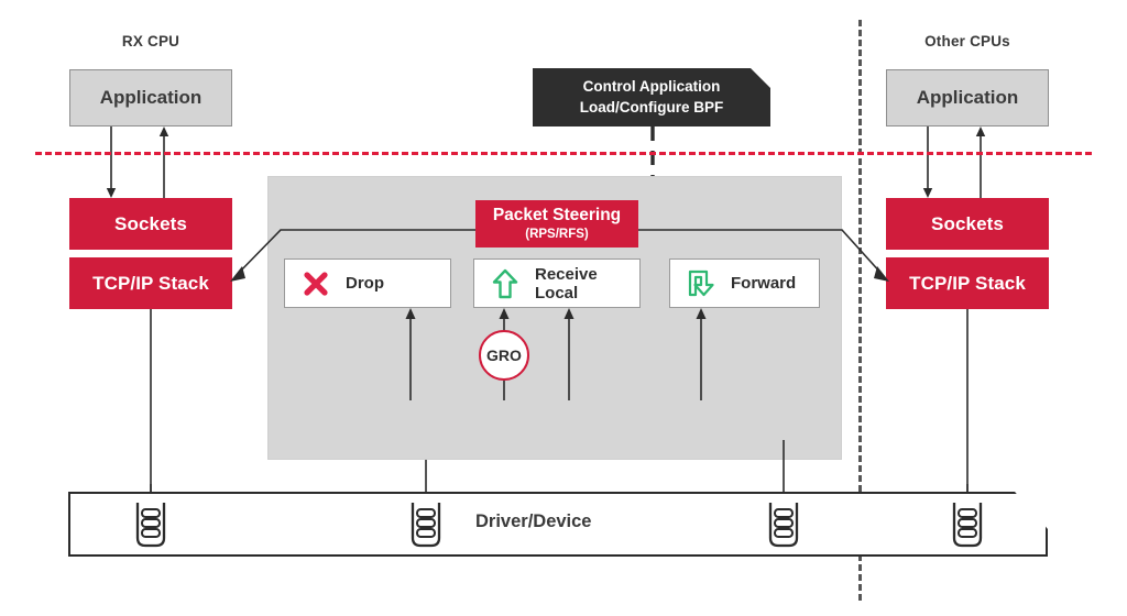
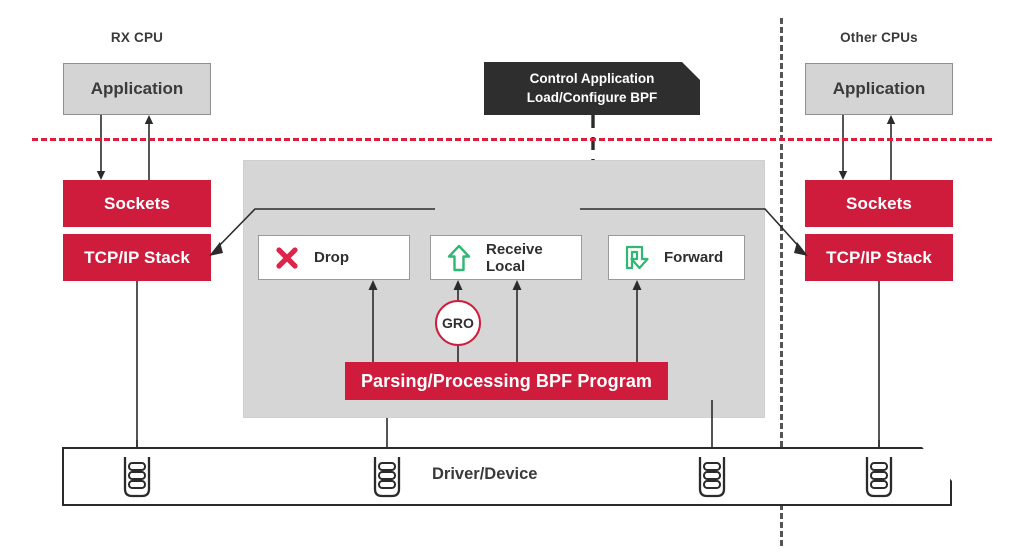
  RX CPU
  Other CPUs
  Application
  Sockets
  TCP/IP Stack
  Application
  Sockets
  TCP/IP Stack
  Control Application
  Load/Configure BPF
- Packet Steering
- (RPS/RFS)
  Drop
  Receive Local
  Forward
  GRO
+ Parsing/Processing BPF Program
  Driver/Device
